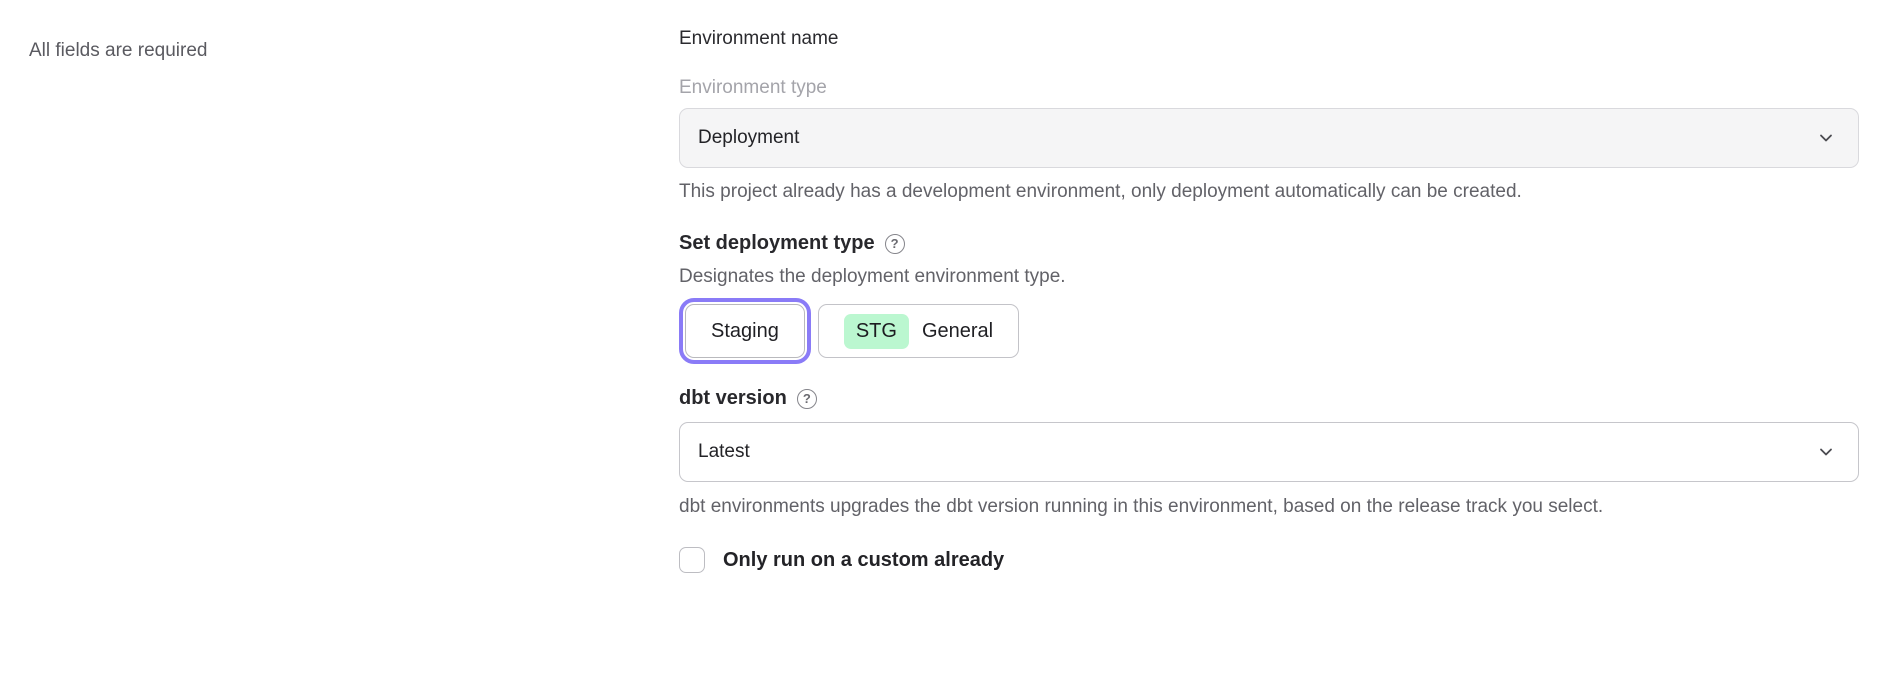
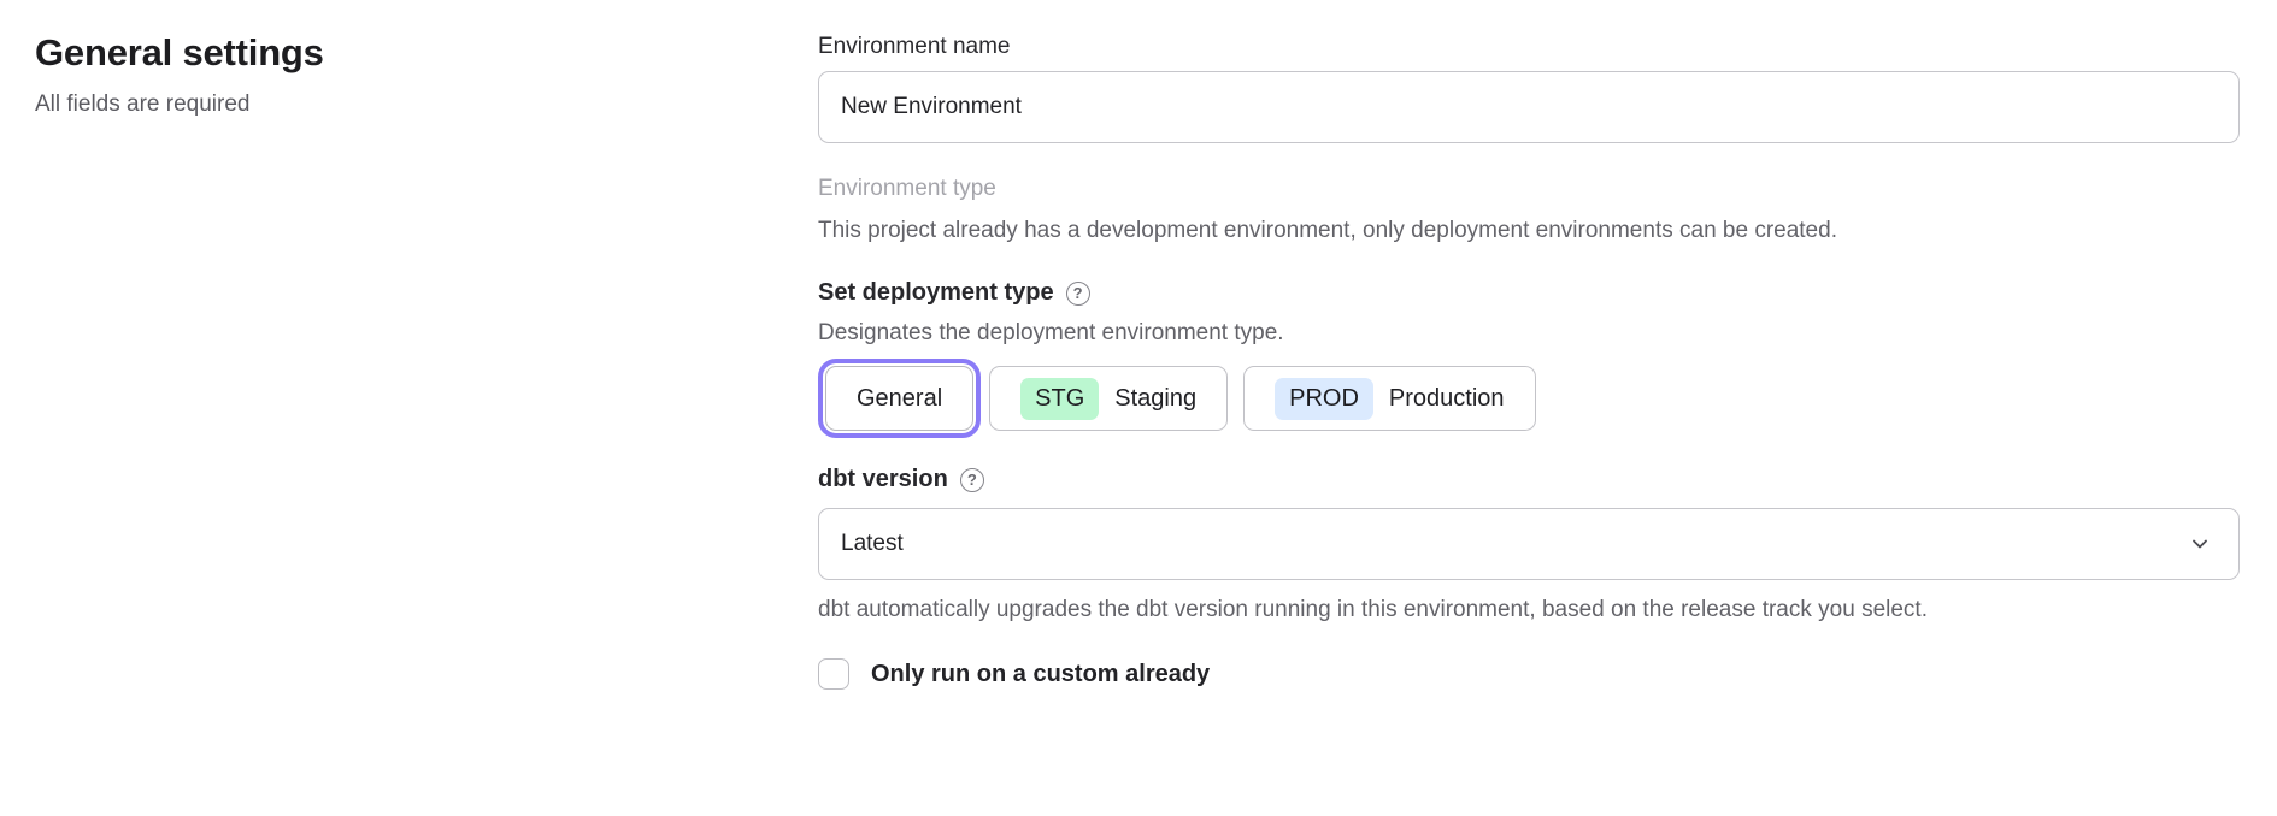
+ General settings
  All fields are required
  Environment name
+ New Environment
  Environment type
- Deployment
- This project already has a development environment, only deployment automatically can be created.
+ This project already has a development environment, only deployment environments can be created.
  Set deployment type
  ?
  Designates the deployment environment type.
- Staging
+ General
  STG
- General
+ Staging
+ PROD
+ Production
  dbt version
  ?
  Latest
- dbt environments upgrades the dbt version running in this environment, based on the release track you select.
+ dbt automatically upgrades the dbt version running in this environment, based on the release track you select.
  Only run on a custom already
